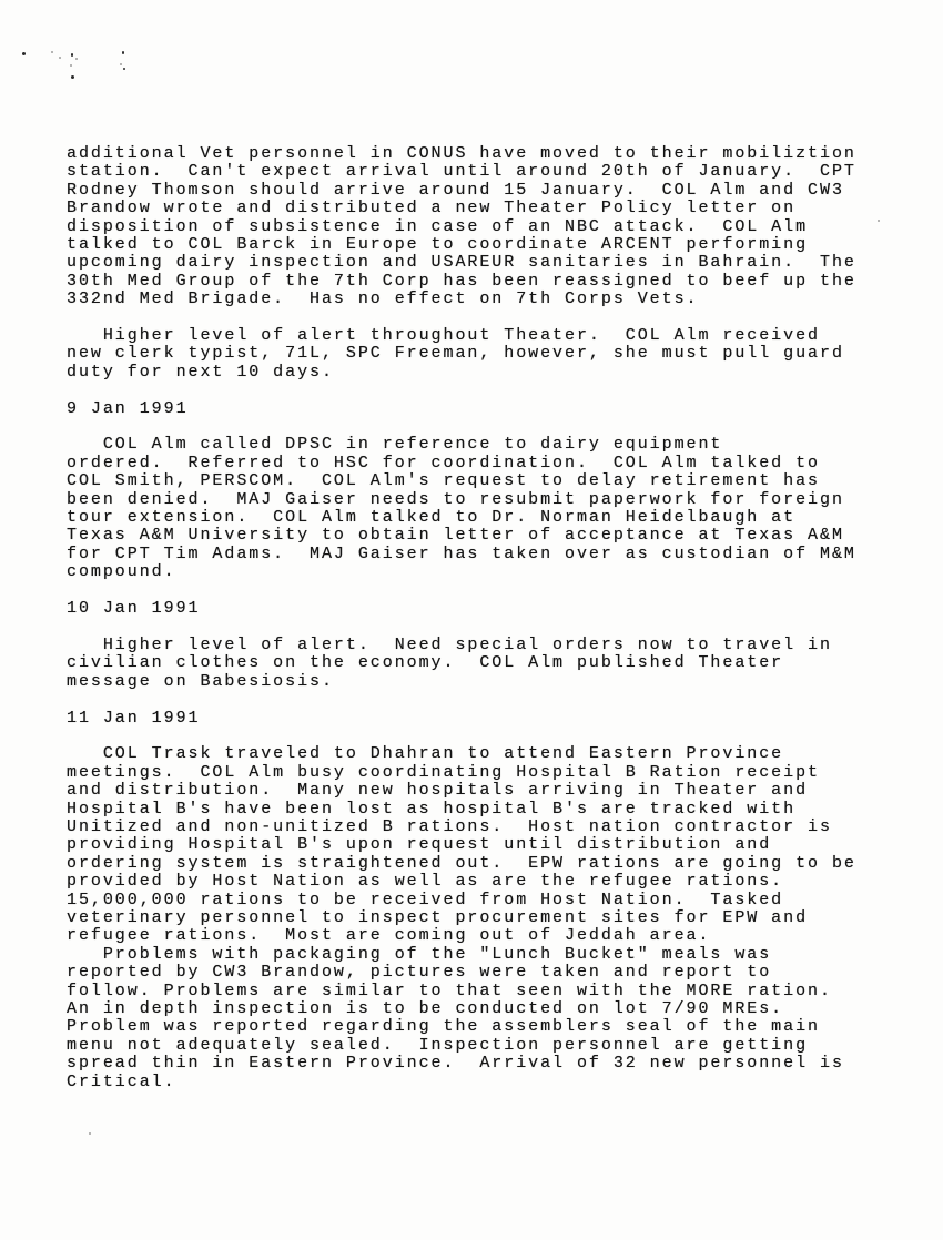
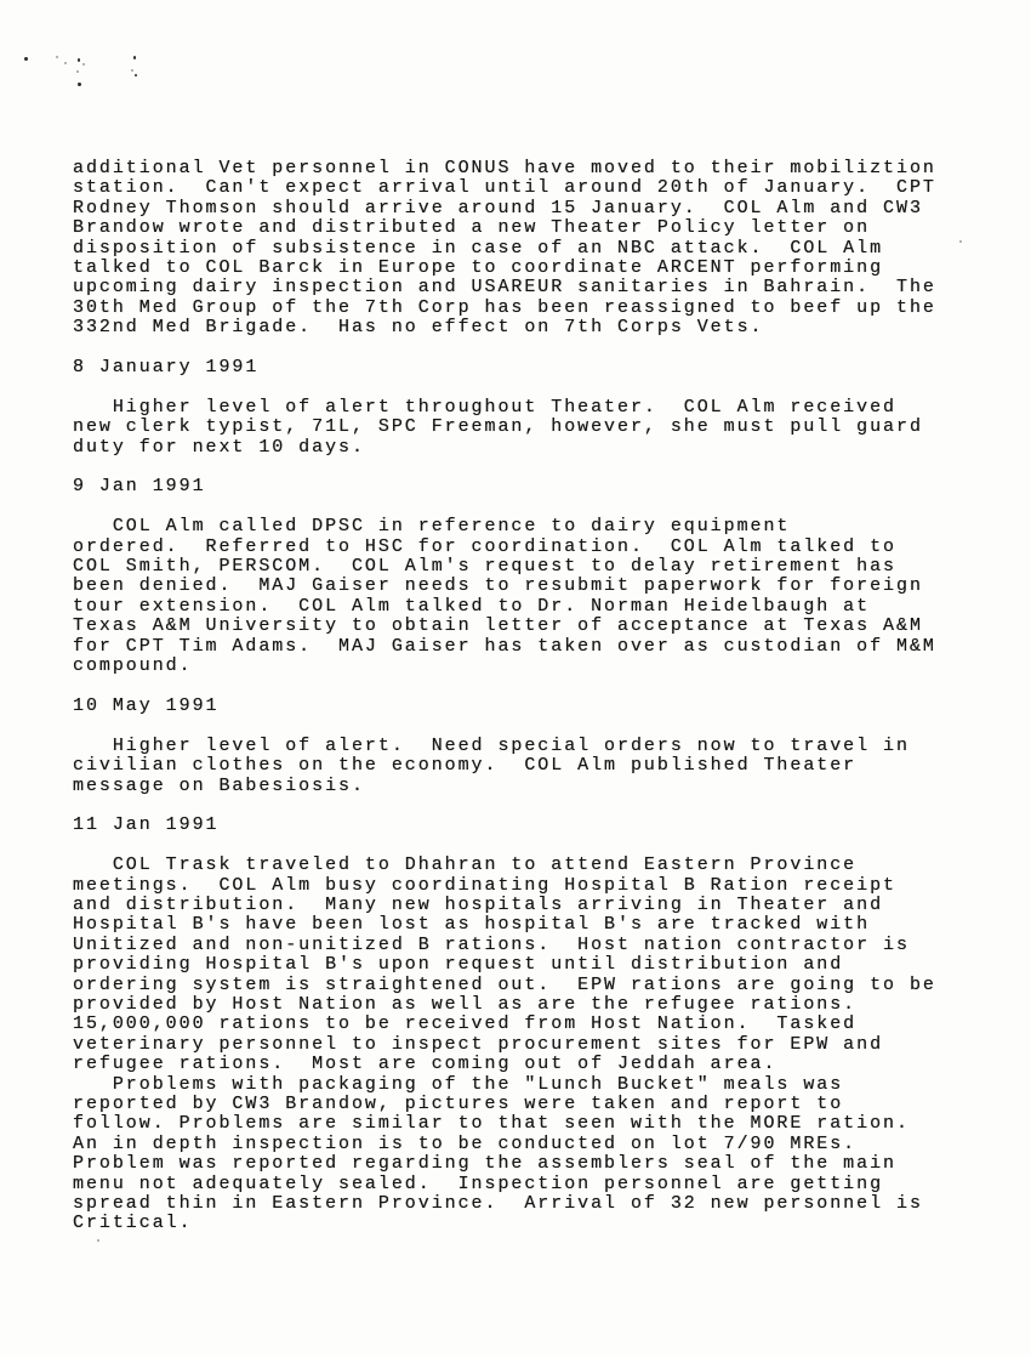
  additional Vet personnel in CONUS have moved to their mobiliztion
  station. Can't expect arrival until around 20th of January. CPT
  Rodney Thomson should arrive around 15 January. COL Alm and CW3
  Brandow wrote and distributed a new Theater Policy letter on
  disposition of subsistence in case of an NBC attack. COL Alm
  talked to COL Barck in Europe to coordinate ARCENT performing
  upcoming dairy inspection and USAREUR sanitaries in Bahrain. The
  30th Med Group of the 7th Corp has been reassigned to beef up the
  332nd Med Brigade. Has no effect on 7th Corps Vets.
+ 8 January 1991
  Higher level of alert throughout Theater. COL Alm received
  new clerk typist, 71L, SPC Freeman, however, she must pull guard
  duty for next 10 days.
  9 Jan 1991
  COL Alm called DPSC in reference to dairy equipment
  ordered. Referred to HSC for coordination. COL Alm talked to
  COL Smith, PERSCOM. COL Alm's request to delay retirement has
  been denied. MAJ Gaiser needs to resubmit paperwork for foreign
  tour extension. COL Alm talked to Dr. Norman Heidelbaugh at
  Texas A&M University to obtain letter of acceptance at Texas A&M
  for CPT Tim Adams. MAJ Gaiser has taken over as custodian of M&M
  compound.
- 10 Jan 1991
+ 10 May 1991
  Higher level of alert. Need special orders now to travel in
  civilian clothes on the economy. COL Alm published Theater
  message on Babesiosis.
  11 Jan 1991
  COL Trask traveled to Dhahran to attend Eastern Province
  meetings. COL Alm busy coordinating Hospital B Ration receipt
  and distribution. Many new hospitals arriving in Theater and
  Hospital B's have been lost as hospital B's are tracked with
  Unitized and non-unitized B rations. Host nation contractor is
  providing Hospital B's upon request until distribution and
  ordering system is straightened out. EPW rations are going to be
  provided by Host Nation as well as are the refugee rations.
  15,000,000 rations to be received from Host Nation. Tasked
  veterinary personnel to inspect procurement sites for EPW and
  refugee rations. Most are coming out of Jeddah area.
  Problems with packaging of the "Lunch Bucket" meals was
  reported by CW3 Brandow, pictures were taken and report to
  follow. Problems are similar to that seen with the MORE ration.
  An in depth inspection is to be conducted on lot 7/90 MREs.
  Problem was reported regarding the assemblers seal of the main
  menu not adequately sealed. Inspection personnel are getting
  spread thin in Eastern Province. Arrival of 32 new personnel is
  Critical.
